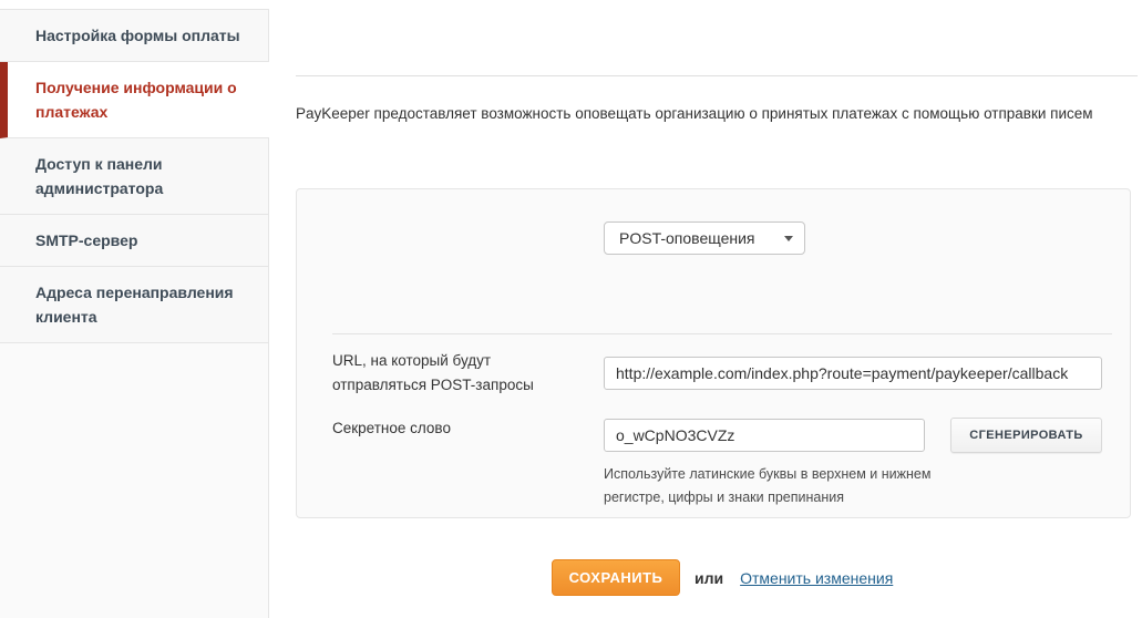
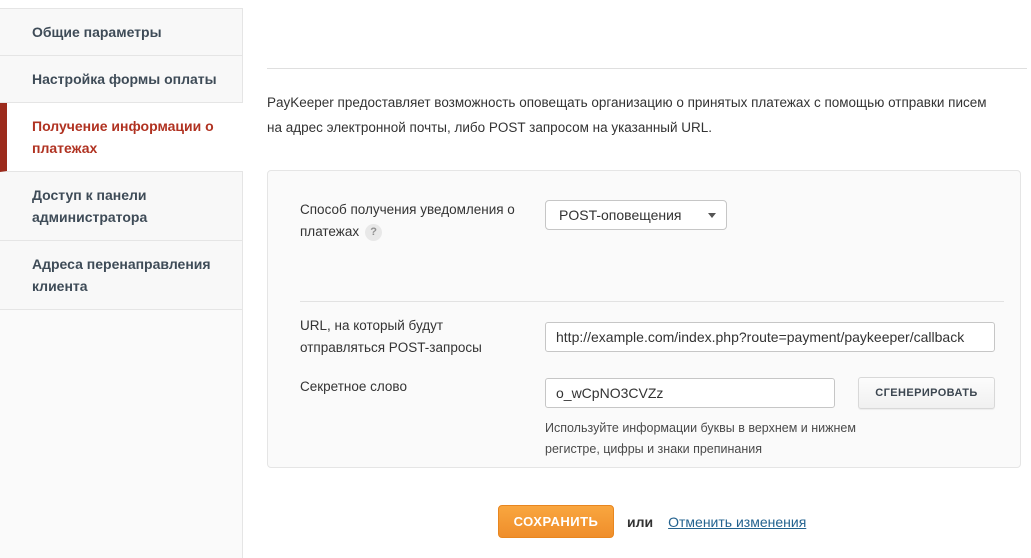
+ Общие параметры
  Настройка формы оплаты
  Получение информации о платежах
  Доступ к панели администратора
- SMTP-сервер
  Адреса перенаправления клиента
  PayKeeper предоставляет возможность оповещать организацию о принятых платежах с помощью отправки писем
+ на адрес электронной почты, либо POST запросом на указанный URL.
+ Способ получения уведомления о платежах ?
  POST-оповещения
  URL, на который будут отправляться POST-запросы
  http://example.com/index.php?route=payment/paykeeper/callback
  Секретное слово
  o_wCpNO3CVZz
  СГЕНЕРИРОВАТЬ
- Используйте латинские буквы в верхнем и нижнем регистре, цифры и знаки препинания
+ Используйте информации буквы в верхнем и нижнем регистре, цифры и знаки препинания
  СОХРАНИТЬ
  или
  Отменить изменения
